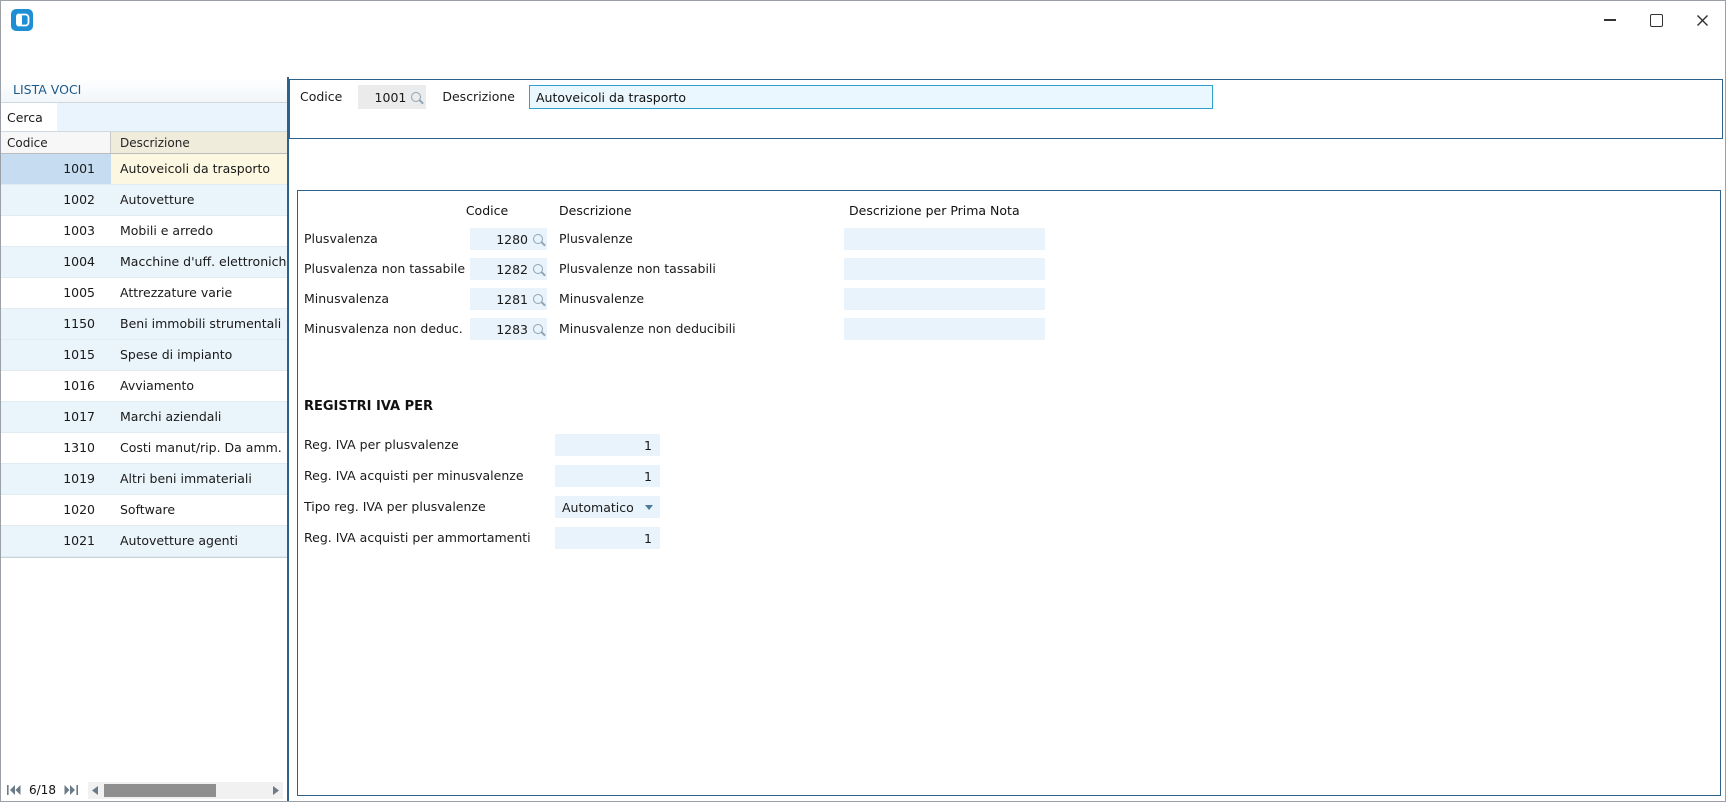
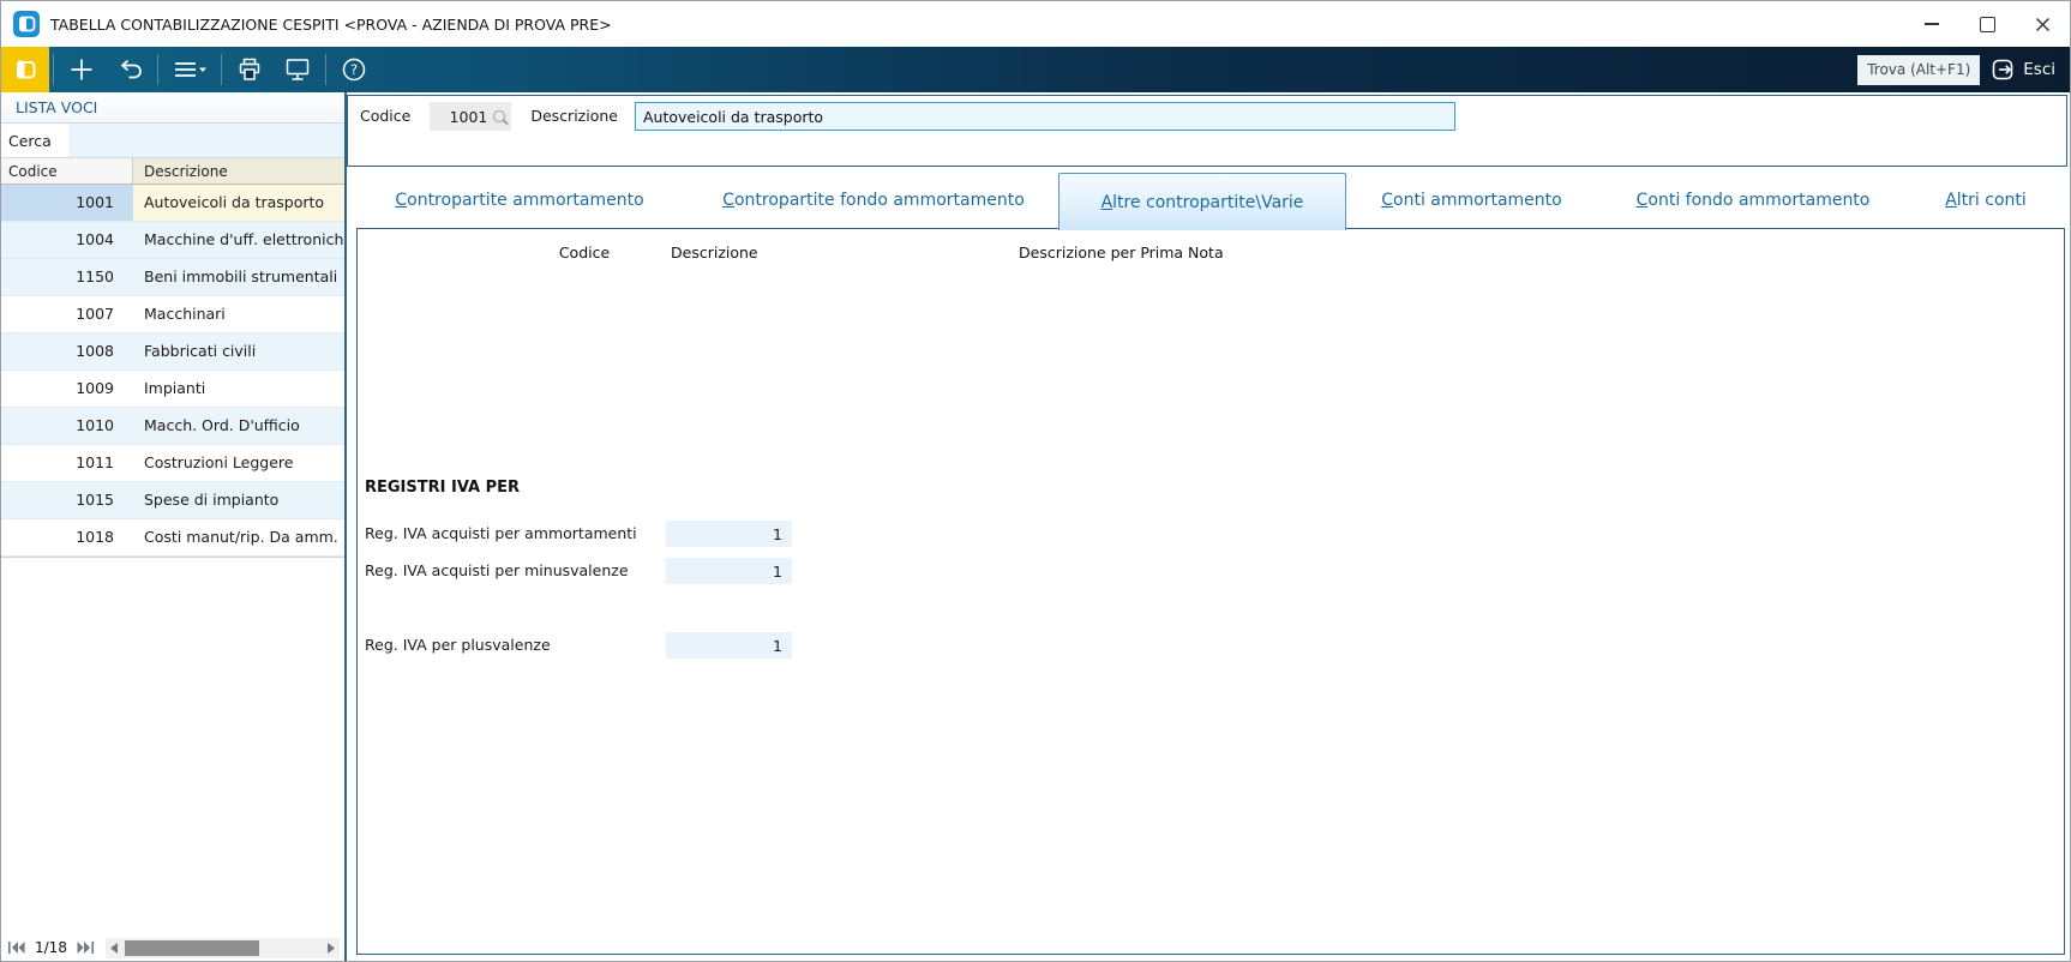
+ TABELLA CONTABILIZZAZIONE CESPITI <PROVA - AZIENDA DI PROVA PRE>
+ ?
+ Trova (Alt+F1)
+ Esci
  LISTA VOCI
  Cerca
  Codice
  Descrizione
  1001
  Autoveicoli da trasporto
- 1002
- Autovetture
- 1003
- Mobili e arredo
  1004
  Macchine d'uff. elettronich
- 1005
- Attrezzature varie
  1150
  Beni immobili strumentali
+ 1007
+ Macchinari
+ 1008
+ Fabbricati civili
+ 1009
+ Impianti
+ 1010
+ Macch. Ord. D'ufficio
+ 1011
+ Costruzioni Leggere
  1015
  Spese di impianto
- 1016
- Avviamento
- 1017
- Marchi aziendali
- 1310
+ 1018
  Costi manut/rip. Da amm.
- 1019
- Altri beni immateriali
- 1020
- Software
- 1021
- Autovetture agenti
- 6/18
+ 1/18
  Codice
  1001
  Descrizione
  Autoveicoli da trasporto
+ Contropartite ammortamento
+ Contropartite fondo ammortamento
+ Altre contropartite\Varie
+ Conti ammortamento
+ Conti fondo ammortamento
+ Altri conti
  Codice
  Descrizione
  Descrizione per Prima Nota
- Plusvalenza
- 1280
- Plusvalenze
- Plusvalenza non tassabile
- 1282
- Plusvalenze non tassabili
- Minusvalenza
- 1281
- Minusvalenze
- Minusvalenza non deduc.
- 1283
- Minusvalenze non deducibili
  REGISTRI IVA PER
- Reg. IVA per plusvalenze
+ Reg. IVA acquisti per ammortamenti
  1
  Reg. IVA acquisti per minusvalenze
  1
- Tipo reg. IVA per plusvalenze
- Automatico
- Reg. IVA acquisti per ammortamenti
+ Reg. IVA per plusvalenze
  1
